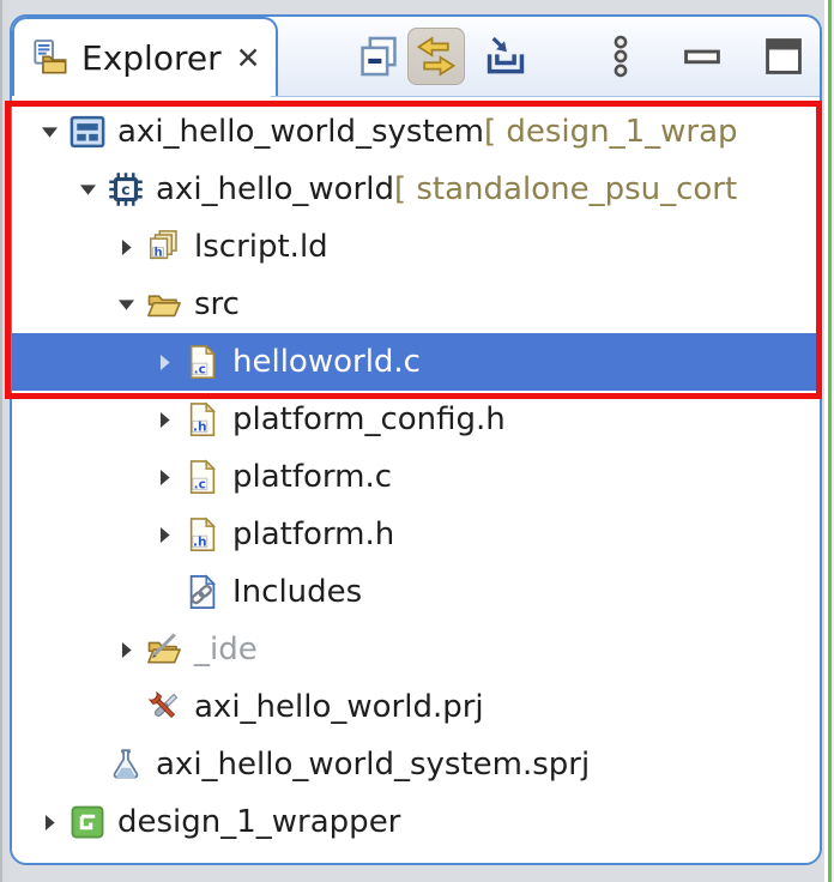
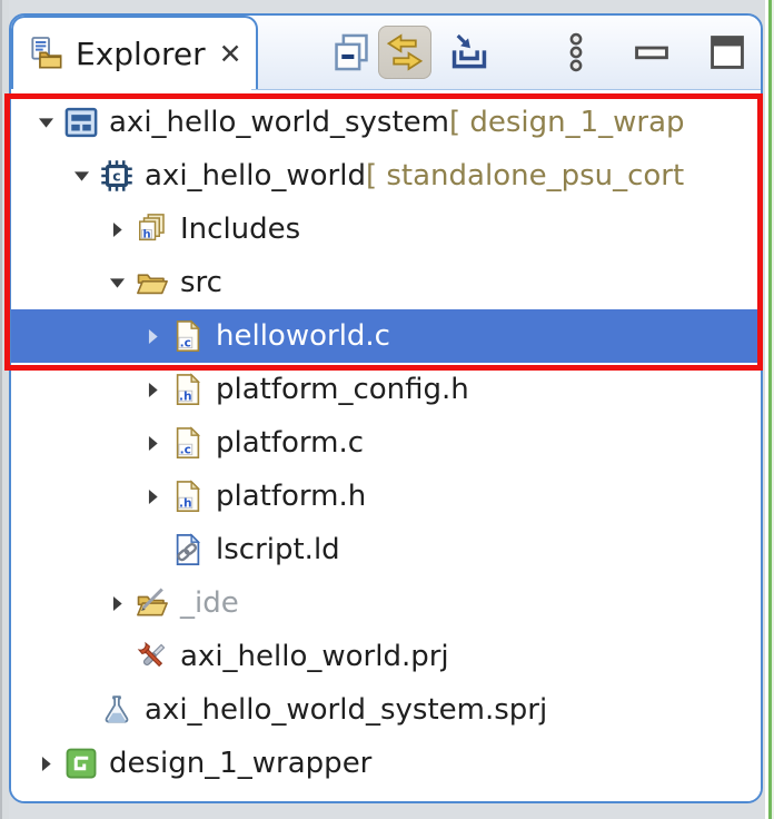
  Explorer
  ✕
  axi_hello_world_system
  [ design_1_wrap
  c
  axi_hello_world
  [ standalone_psu_cort
  h
- lscript.ld
+ Includes
  src
  .c
  helloworld.c
  .h
  platform_config.h
  .c
  platform.c
  .h
  platform.h
- Includes
+ lscript.ld
  _ide
  axi_hello_world.prj
  axi_hello_world_system.sprj
  design_1_wrapper
